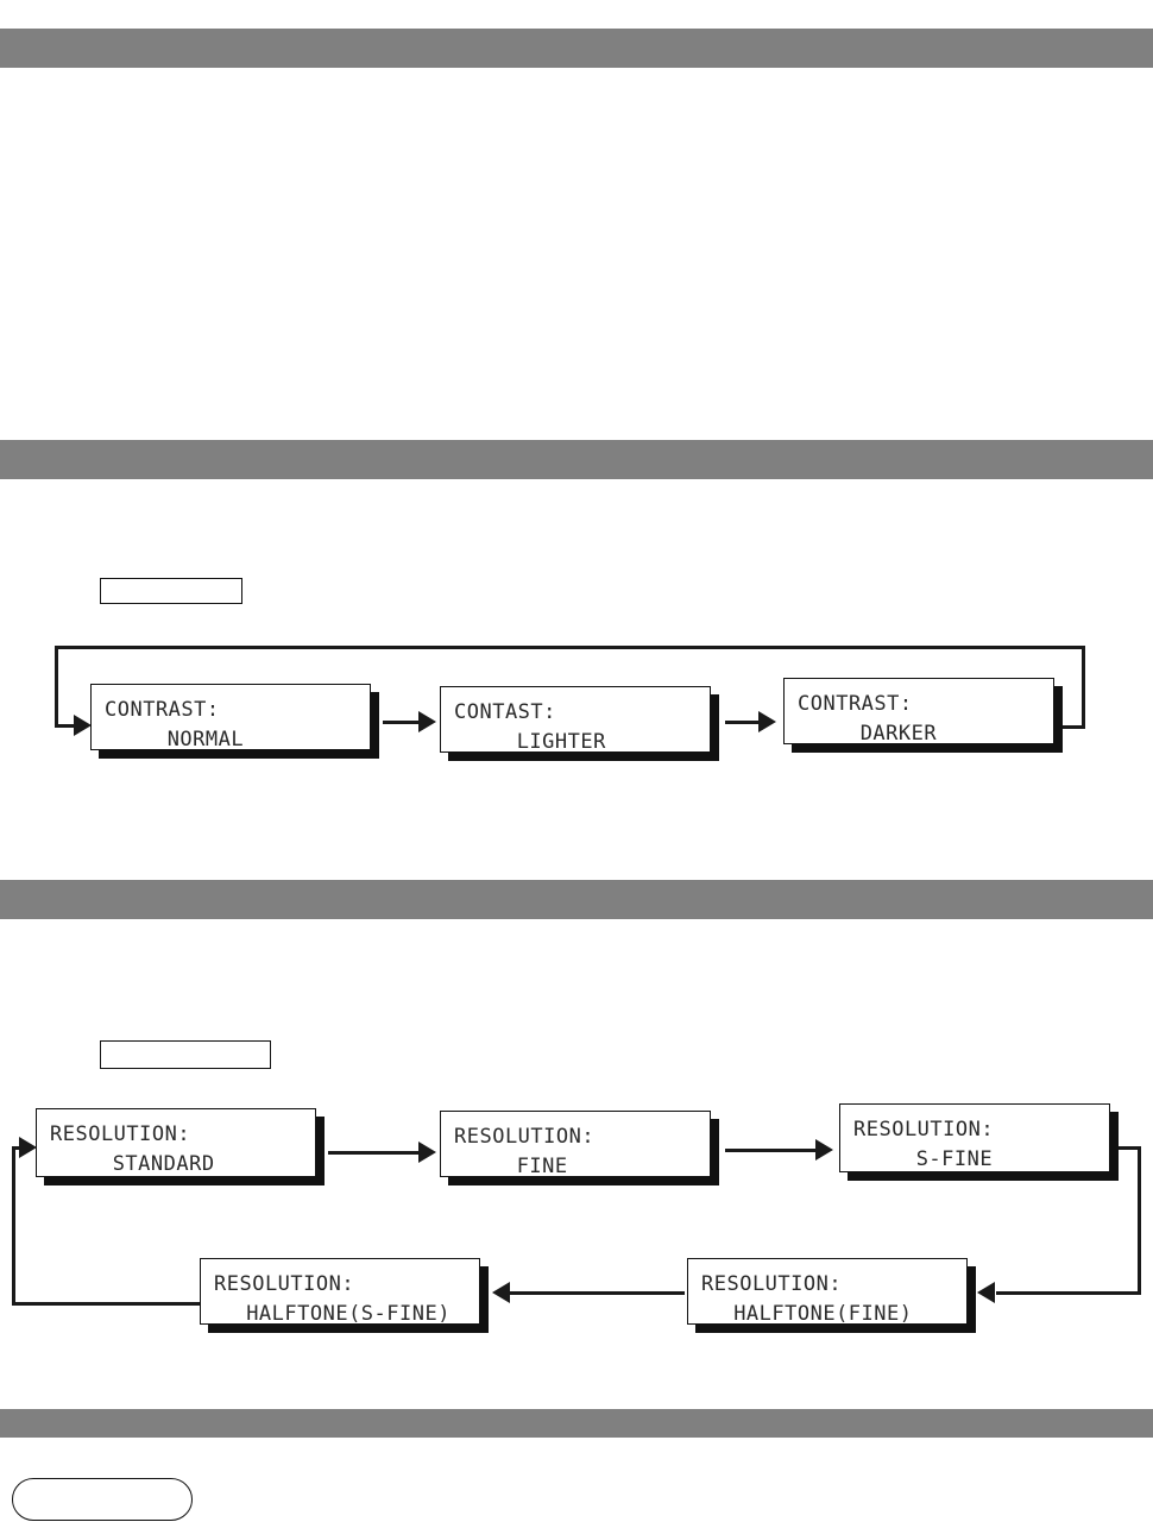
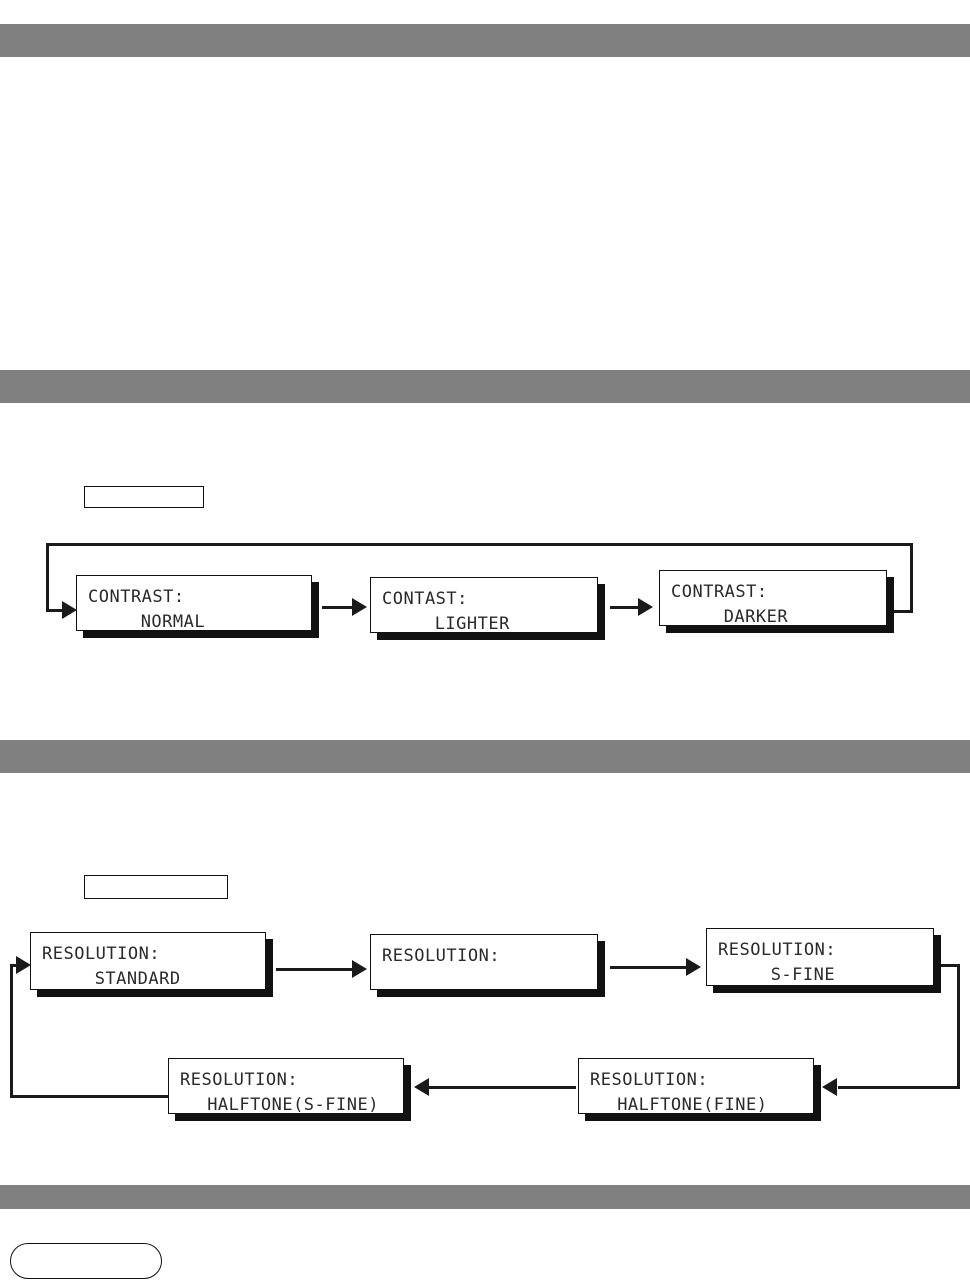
  CONTRAST:
  NORMAL
  CONTAST:
  LIGHTER
  CONTRAST:
  DARKER
  RESOLUTION:
  STANDARD
  RESOLUTION:
- FINE
  RESOLUTION:
  S-FINE
  RESOLUTION:
  HALFTONE(FINE)
  RESOLUTION:
  HALFTONE(S-FINE)
